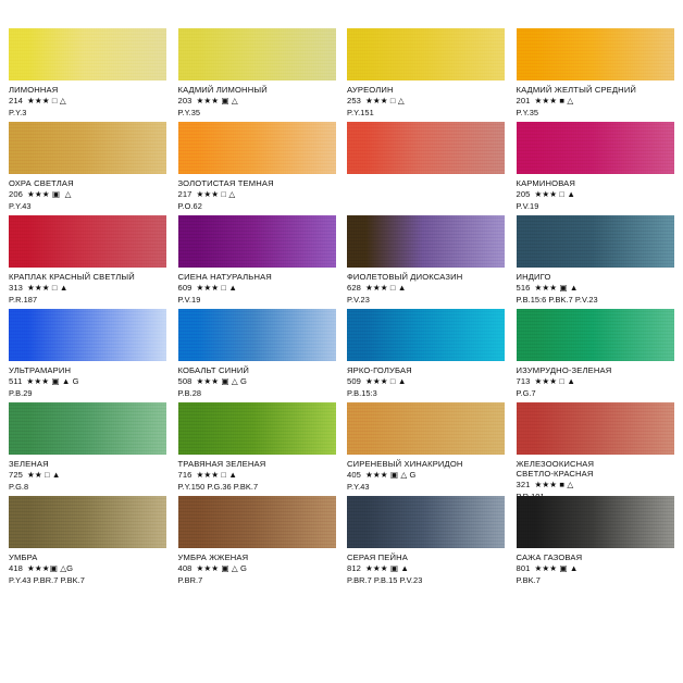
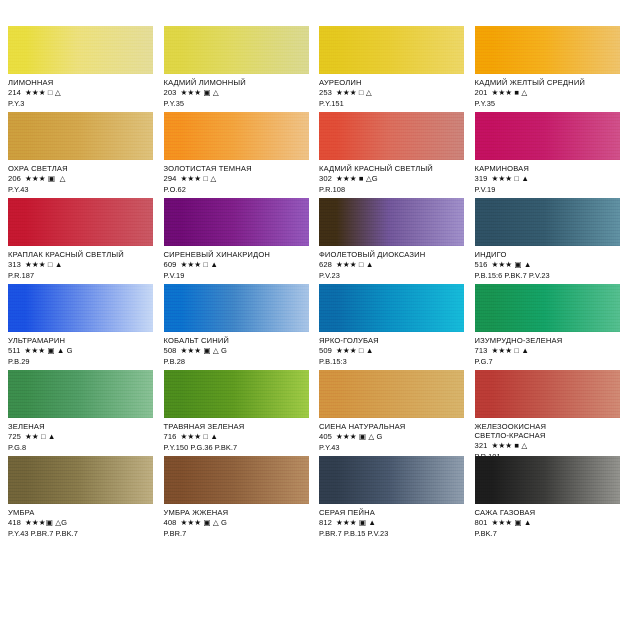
  ЛИМОННАЯ
  214 ★★★ □ △
  P.Y.3
  КАДМИЙ ЛИМОННЫЙ
  203 ★★★ ▣ △
  P.Y.35
  АУРЕОЛИН
  253 ★★★ □ △
  P.Y.151
  КАДМИЙ ЖЕЛТЫЙ СРЕДНИЙ
  201 ★★★ ■ △
  P.Y.35
  ОХРА СВЕТЛАЯ
  206 ★★★ ▣ △
  P.Y.43
  ЗОЛОТИСТАЯ ТЕМНАЯ
- 217 ★★★ □ △
+ 294 ★★★ □ △
  P.O.62
+ КАДМИЙ КРАСНЫЙ СВЕТЛЫЙ
+ 302 ★★★ ■ △G
+ P.R.108
  КАРМИНОВАЯ
- 205 ★★★ □ ▲
+ 319 ★★★ □ ▲
  P.V.19
  КРАПЛАК КРАСНЫЙ СВЕТЛЫЙ
  313 ★★★ □ ▲
  P.R.187
- СИЕНА НАТУРАЛЬНАЯ
+ СИРЕНЕВЫЙ ХИНАКРИДОН
  609 ★★★ □ ▲
  P.V.19
  ФИОЛЕТОВЫЙ ДИОКСАЗИН
  628 ★★★ □ ▲
  P.V.23
  ИНДИГО
  516 ★★★ ▣ ▲
  P.B.15:6 P.BK.7 P.V.23
  УЛЬТРАМАРИН
  511 ★★★ ▣ ▲ G
  P.B.29
  КОБАЛЬТ СИНИЙ
  508 ★★★ ▣ △ G
  P.B.28
  ЯРКО-ГОЛУБАЯ
  509 ★★★ □ ▲
  P.B.15:3
  ИЗУМРУДНО-ЗЕЛЕНАЯ
  713 ★★★ □ ▲
  P.G.7
  ЗЕЛЕНАЯ
  725 ★★ □ ▲
  P.G.8
  ТРАВЯНАЯ ЗЕЛЕНАЯ
  716 ★★★ □ ▲
  P.Y.150 P.G.36 P.BK.7
- СИРЕНЕВЫЙ ХИНАКРИДОН
+ СИЕНА НАТУРАЛЬНАЯ
  405 ★★★ ▣ △ G
  P.Y.43
  ЖЕЛЕЗООКИСНАЯ
  СВЕТЛО-КРАСНАЯ
  321 ★★★ ■ △
  УМБРА
  418 ★★★▣ △G
  P.Y.43 P.BR.7 P.BK.7
  УМБРА ЖЖЕНАЯ
  408 ★★★ ▣ △ G
  P.BR.7
  СЕРАЯ ПЕЙНА
  812 ★★★ ▣ ▲
  P.BR.7 P.B.15 P.V.23
  САЖА ГАЗОВАЯ
  801 ★★★ ▣ ▲
  P.BK.7
